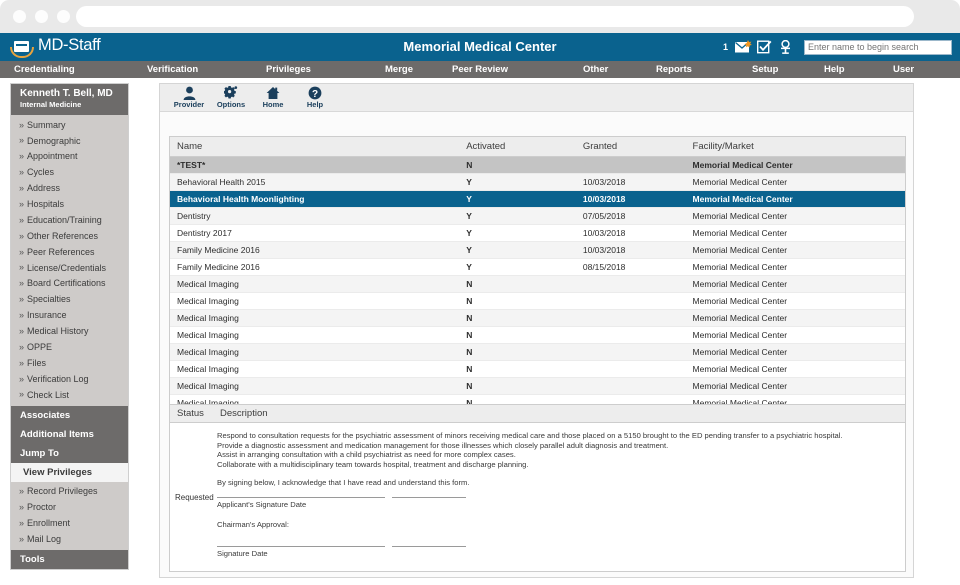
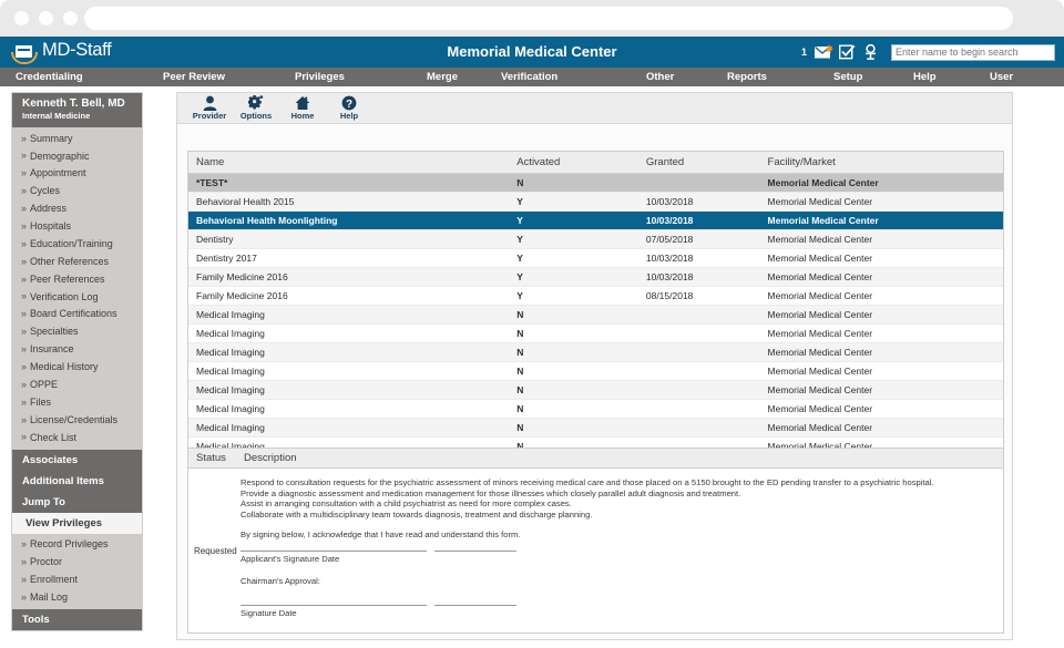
  MD-Staff
  Memorial Medical Center
  1
  Enter name to begin search
  Credentialing
- Verification
+ Peer Review
  Privileges
  Merge
- Peer Review
+ Verification
  Other
  Reports
  Setup
  Help
  User
  Kenneth T. Bell, MD
  Internal Medicine
  Summary
  Demographic
  Appointment
  Cycles
  Address
  Hospitals
  Education/Training
  Other References
  Peer References
- License/Credentials
+ Verification Log
  Board Certifications
  Specialties
  Insurance
  Medical History
  OPPE
  Files
- Verification Log
+ License/Credentials
  Check List
  Associates
  Additional Items
  Jump To
  View Privileges
  Record Privileges
  Proctor
  Enrollment
  Mail Log
  Tools
  Provider
  Options
  Home
  ?
  Help
  Name	Activated	Granted	Facility/Market
  *TEST*	N		Memorial Medical Center
  Behavioral Health 2015	Y	10/03/2018	Memorial Medical Center
  Behavioral Health Moonlighting	Y	10/03/2018	Memorial Medical Center
  Dentistry	Y	07/05/2018	Memorial Medical Center
  Dentistry 2017	Y	10/03/2018	Memorial Medical Center
  Family Medicine 2016	Y	10/03/2018	Memorial Medical Center
  Family Medicine 2016	Y	08/15/2018	Memorial Medical Center
  Medical Imaging	N		Memorial Medical Center
  Medical Imaging	N		Memorial Medical Center
  Medical Imaging	N		Memorial Medical Center
  Medical Imaging	N		Memorial Medical Center
  Medical Imaging	N		Memorial Medical Center
  Medical Imaging	N		Memorial Medical Center
  Medical Imaging	N		Memorial Medical Center
  Medical Imaging	N		Memorial Medical Center
  Status
  Description
  Requested
  Respond to consultation requests for the psychiatric assessment of minors receiving medical care and those placed on a 5150 brought to the ED pending transfer to a psychiatric hospital.
  Provide a diagnostic assessment and medication management for those illnesses which closely parallel adult diagnosis and treatment.
  Assist in arranging consultation with a child psychiatrist as need for more complex cases.
- Collaborate with a multidisciplinary team towards hospital, treatment and discharge planning.
+ Collaborate with a multidisciplinary team towards diagnosis, treatment and discharge planning.
  By signing below, I acknowledge that I have read and understand this form.
  Applicant's Signature Date
  Chairman's Approval:
  Signature Date
